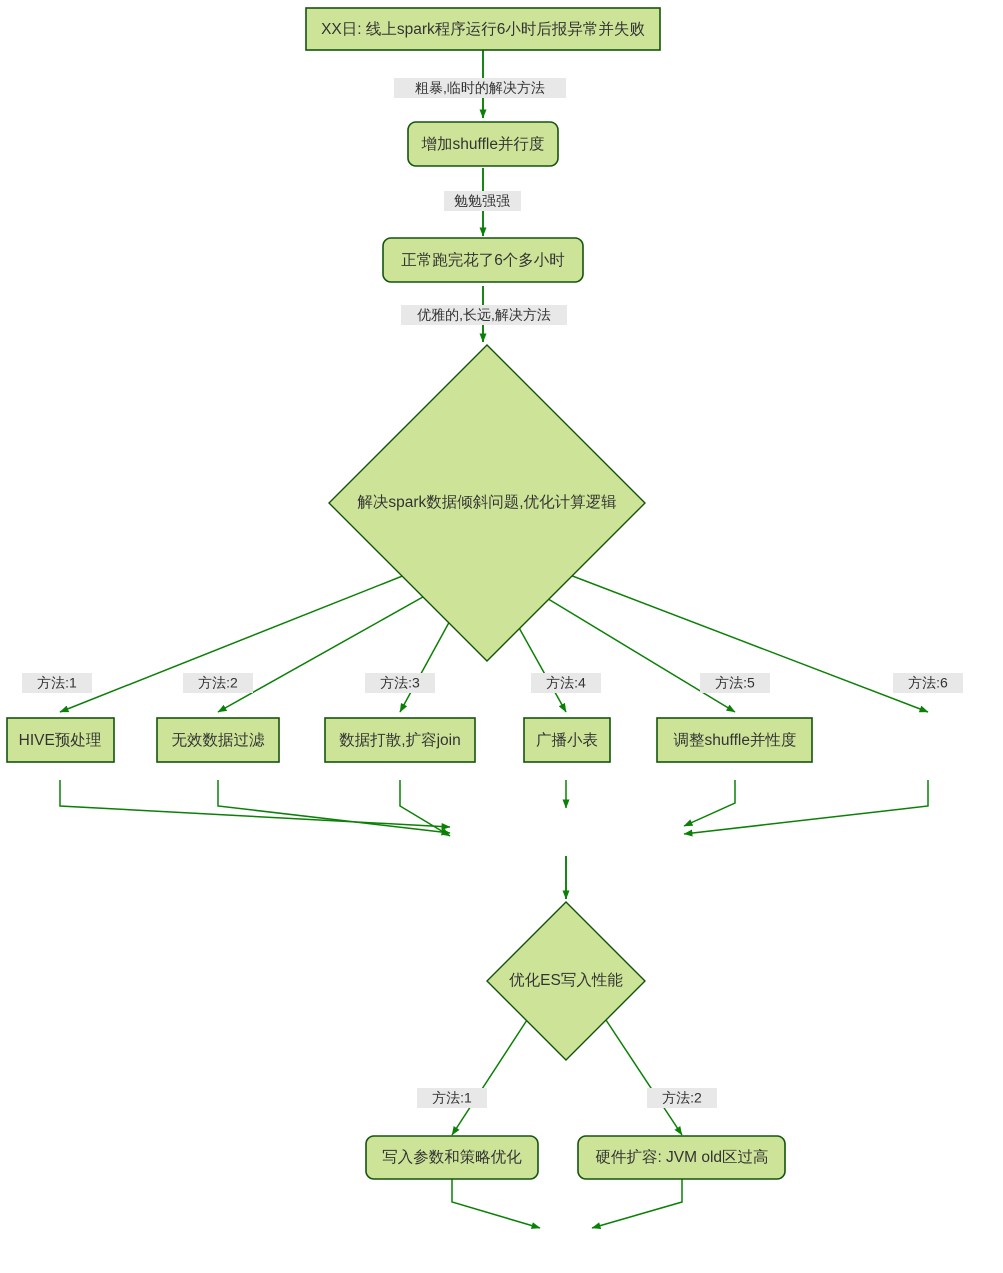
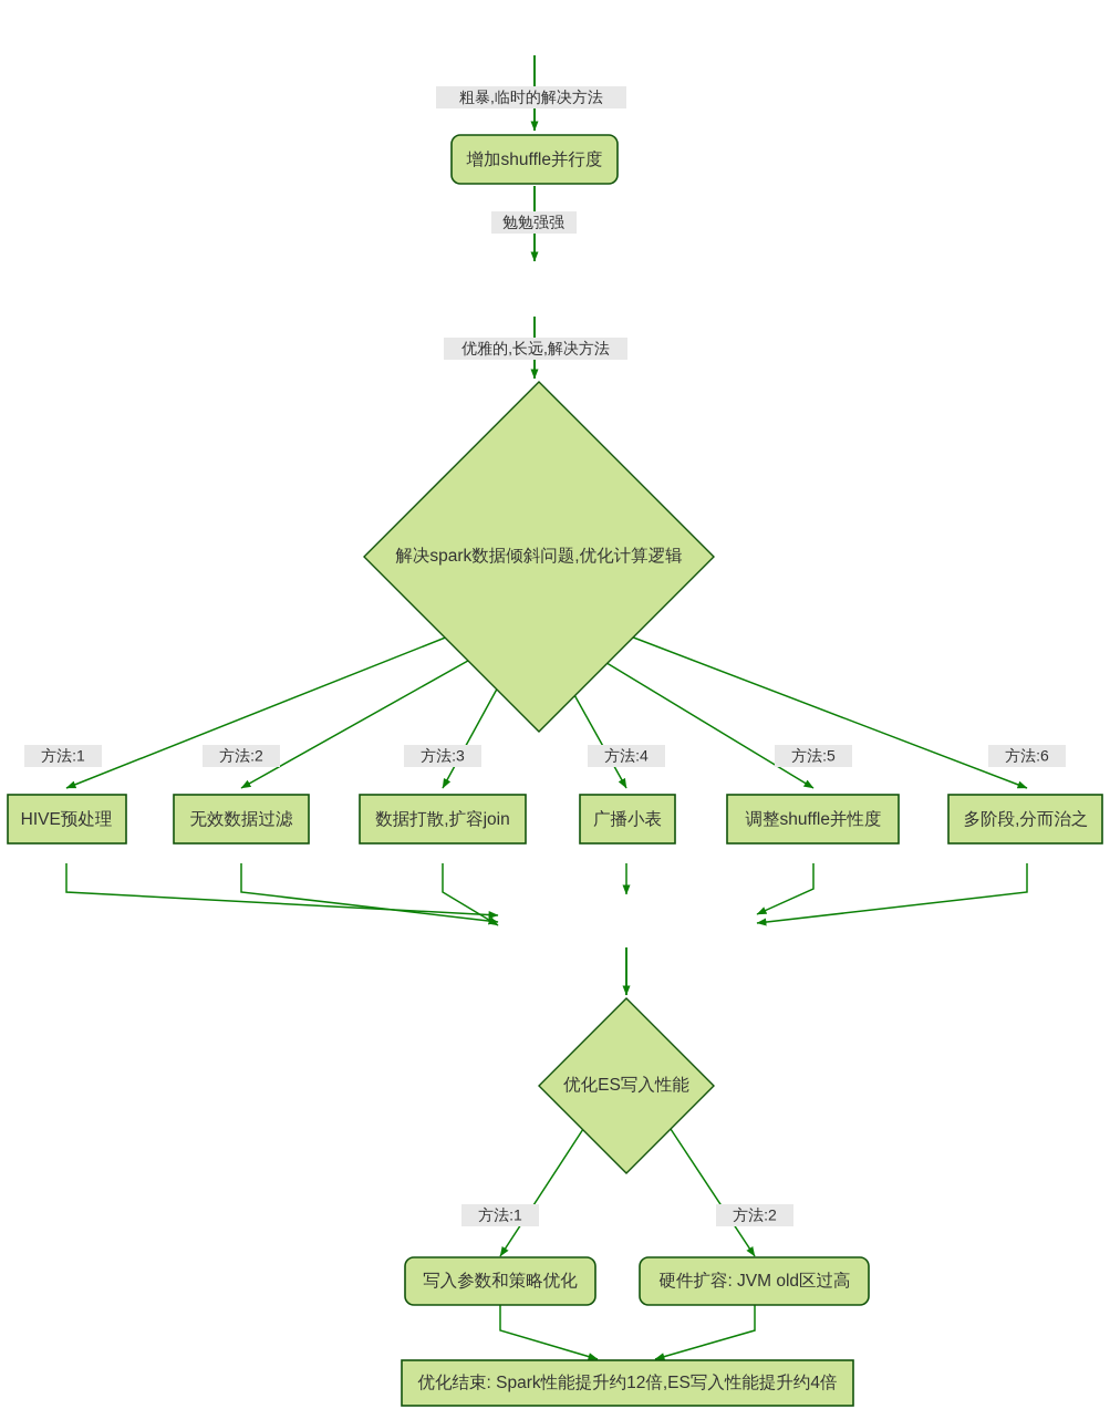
  粗暴,临时的解决方法
  勉勉强强
  优雅的,长远,解决方法
  方法:1
  方法:2
  方法:3
  方法:4
  方法:5
  方法:6
  方法:1
  方法:2
- XX日: 线上spark程序运行6小时后报异常并失败
  增加shuffle并行度
- 正常跑完花了6个多小时
  解决spark数据倾斜问题,优化计算逻辑
  HIVE预处理
  无效数据过滤
  数据打散,扩容join
  广播小表
  调整shuffle并性度
+ 多阶段,分而治之
  优化ES写入性能
  写入参数和策略优化
  硬件扩容: JVM old区过高
+ 优化结束: Spark性能提升约12倍,ES写入性能提升约4倍
